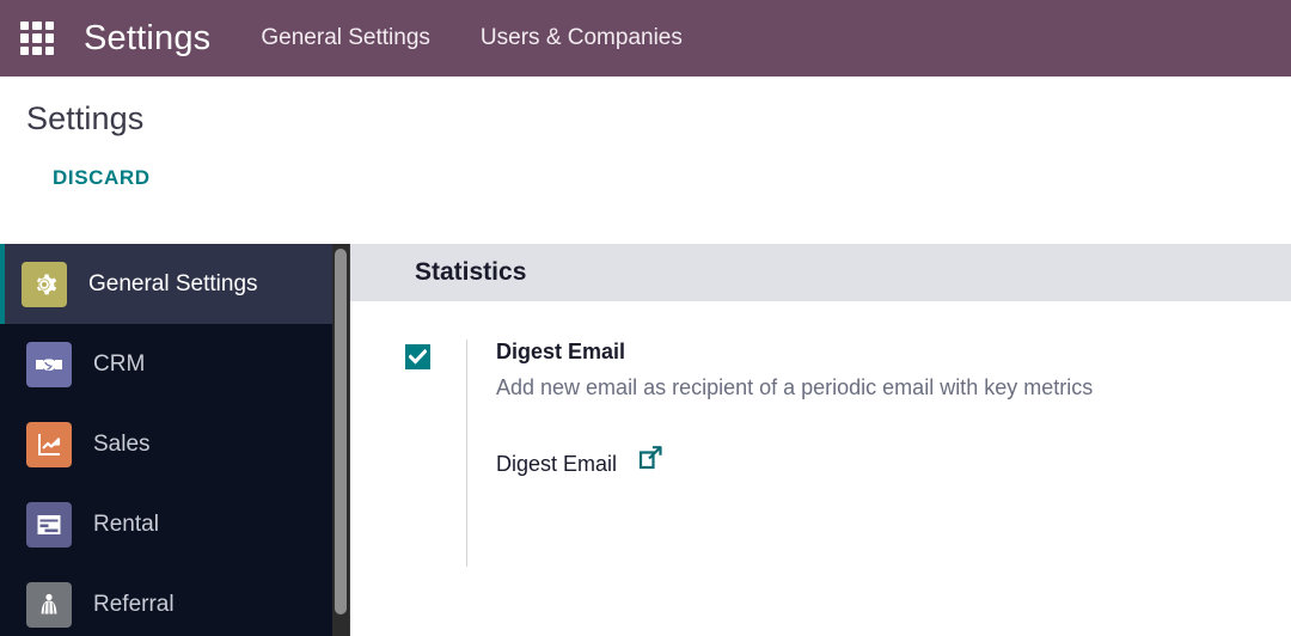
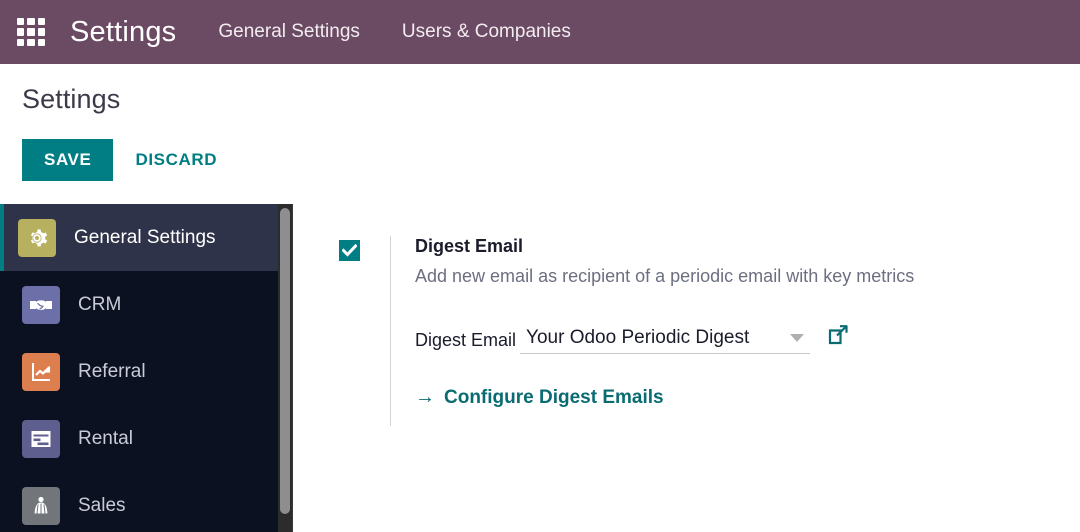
  Settings
  General Settings
  Users & Companies
  Settings
+ SAVE
  DISCARD
  General Settings
  CRM
- Sales
+ Referral
  Rental
- Referral
+ Sales
- Statistics
  Digest Email
  Add new email as recipient of a periodic email with key metrics
  Digest Email
+ Your Odoo Periodic Digest
+ →
+ Configure Digest Emails
